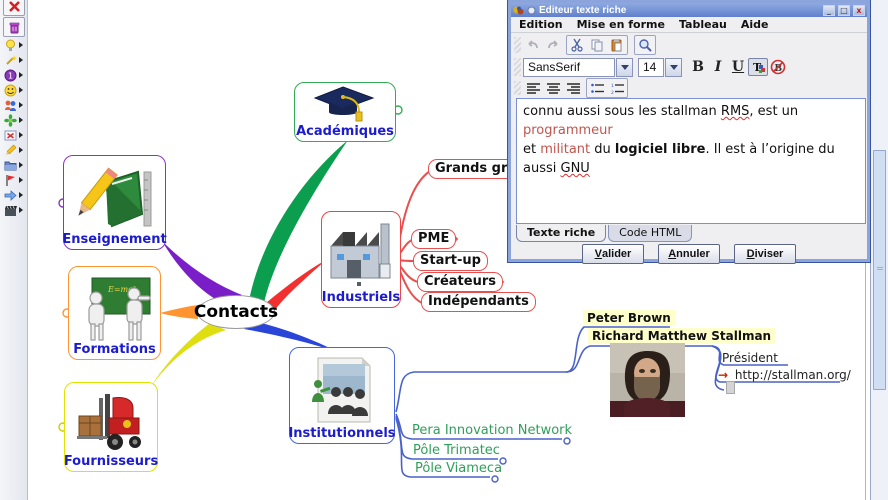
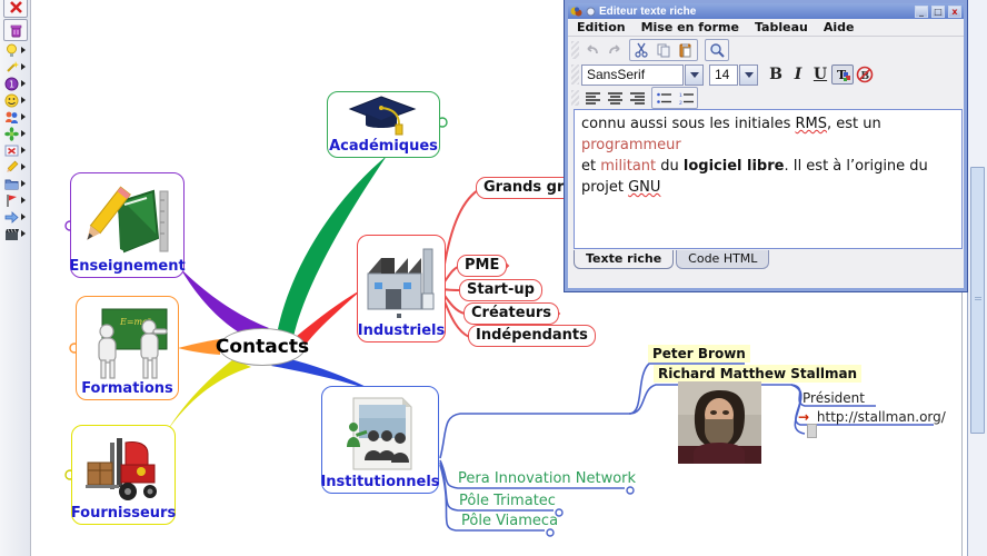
  Contacts
  Enseignement
  Formations
  Fournisseurs
  Académiques
  Industriels
  Institutionnels
  PME
  Start-up
  Créateurs
  Indépendants
  Pera Innovation Network
  Pôle Trimatec
  Pôle Viameca
  Peter Brown
  Richard Matthew Stallman
  Président
  → http://stallman.org/
  1
  Editeur texte riche
  _
  □
  x
  Edition
  Mise en forme
  Tableau
  Aide
  SansSerif
  14
  B
  I
  U
  T
  B
- connu aussi sous les stallman RMS, est un programmeur
+ connu aussi sous les initiales RMS, est un programmeur
- et militant du logiciel libre. Il est à l’origine du aussi GNU
+ et militant du logiciel libre. Il est à l’origine du projet GNU
  Texte riche
  Code HTML
- V
- alider
- A
- nnuler
- D
- iviser
